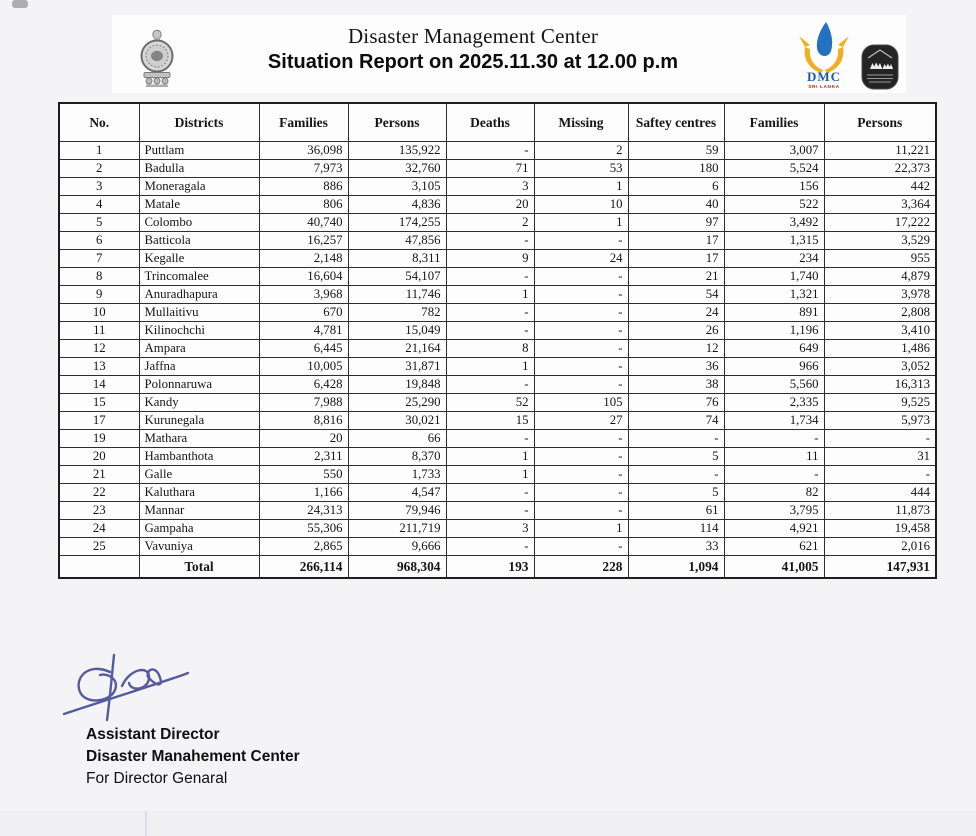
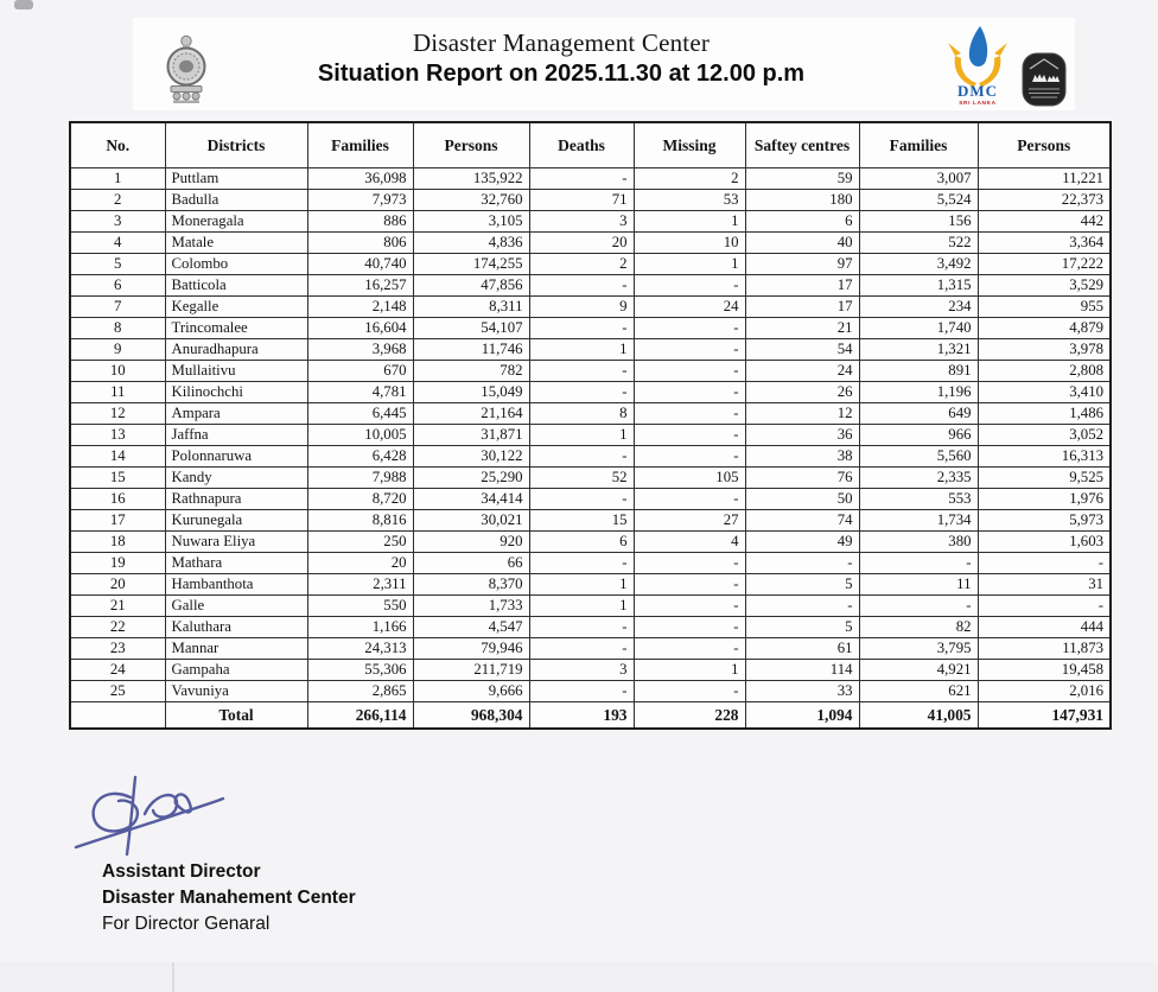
  Disaster Management Center
  Situation Report on 2025.11.30 at 12.00 p.m
  DMC
  No.	Districts	Families	Persons	Deaths	Missing	Saftey centres	Families	Persons
  1	Puttlam	36,098	135,922	-	2	59	3,007	11,221
  2	Badulla	7,973	32,760	71	53	180	5,524	22,373
  3	Moneragala	886	3,105	3	1	6	156	442
  4	Matale	806	4,836	20	10	40	522	3,364
  5	Colombo	40,740	174,255	2	1	97	3,492	17,222
  6	Batticola	16,257	47,856	-	-	17	1,315	3,529
  7	Kegalle	2,148	8,311	9	24	17	234	955
  8	Trincomalee	16,604	54,107	-	-	21	1,740	4,879
  9	Anuradhapura	3,968	11,746	1	-	54	1,321	3,978
  10	Mullaitivu	670	782	-	-	24	891	2,808
  11	Kilinochchi	4,781	15,049	-	-	26	1,196	3,410
  12	Ampara	6,445	21,164	8	-	12	649	1,486
  13	Jaffna	10,005	31,871	1	-	36	966	3,052
- 14	Polonnaruwa	6,428	19,848	-	-	38	5,560	16,313
+ 14	Polonnaruwa	6,428	30,122	-	-	38	5,560	16,313
  15	Kandy	7,988	25,290	52	105	76	2,335	9,525
+ 16	Rathnapura	8,720	34,414	-	-	50	553	1,976
  17	Kurunegala	8,816	30,021	15	27	74	1,734	5,973
+ 18	Nuwara Eliya	250	920	6	4	49	380	1,603
  19	Mathara	20	66	-	-	-	-	-
  20	Hambanthota	2,311	8,370	1	-	5	11	31
  21	Galle	550	1,733	1	-	-	-	-
  22	Kaluthara	1,166	4,547	-	-	5	82	444
  23	Mannar	24,313	79,946	-	-	61	3,795	11,873
  24	Gampaha	55,306	211,719	3	1	114	4,921	19,458
  25	Vavuniya	2,865	9,666	-	-	33	621	2,016
  	Total	266,114	968,304	193	228	1,094	41,005	147,931
  Assistant Director
  Disaster Manahement Center
  For Director Genaral
